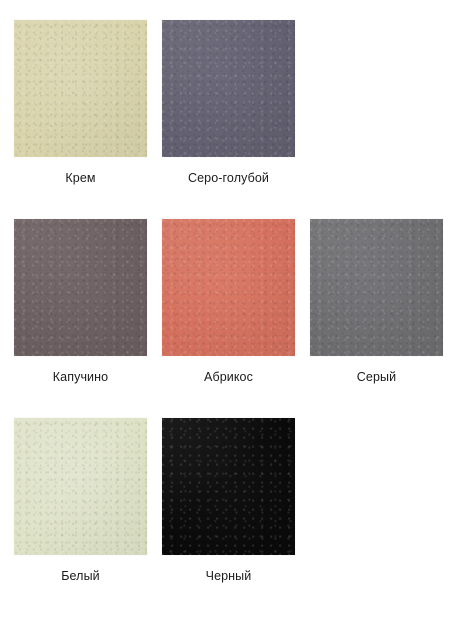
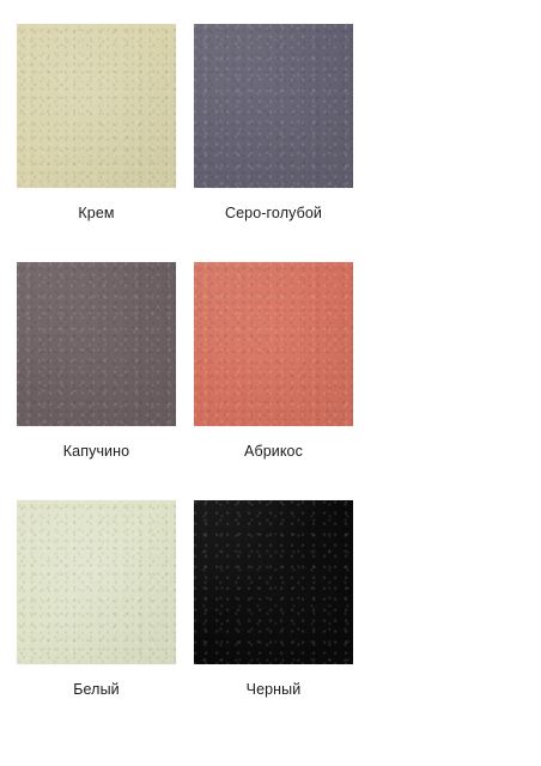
  Крем
  Серо-голубой
  Капучино
  Абрикос
- Серый
  Белый
  Черный
